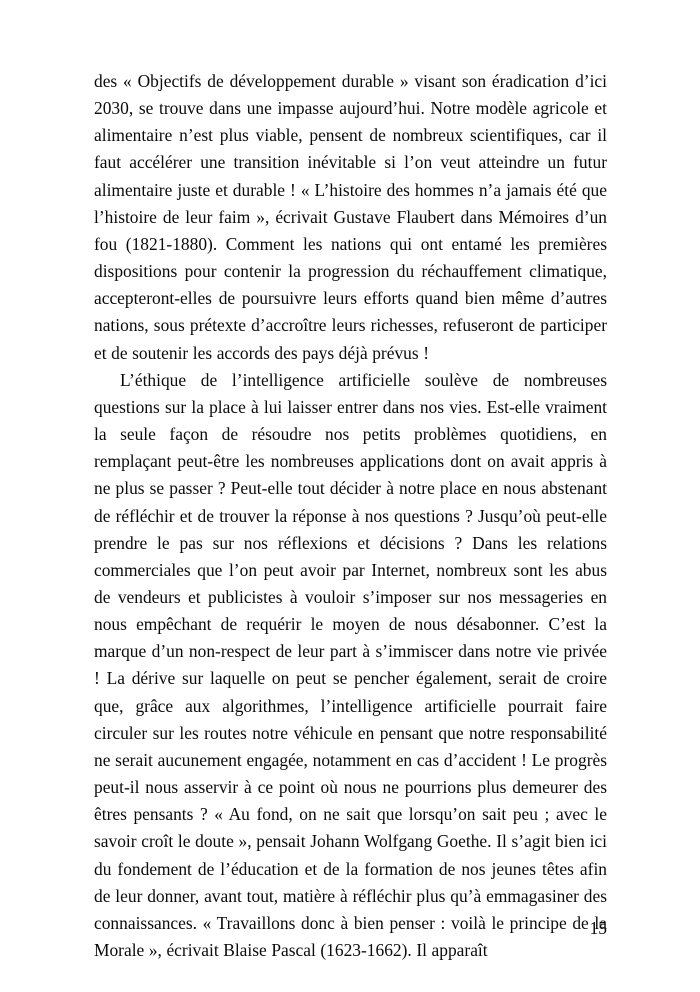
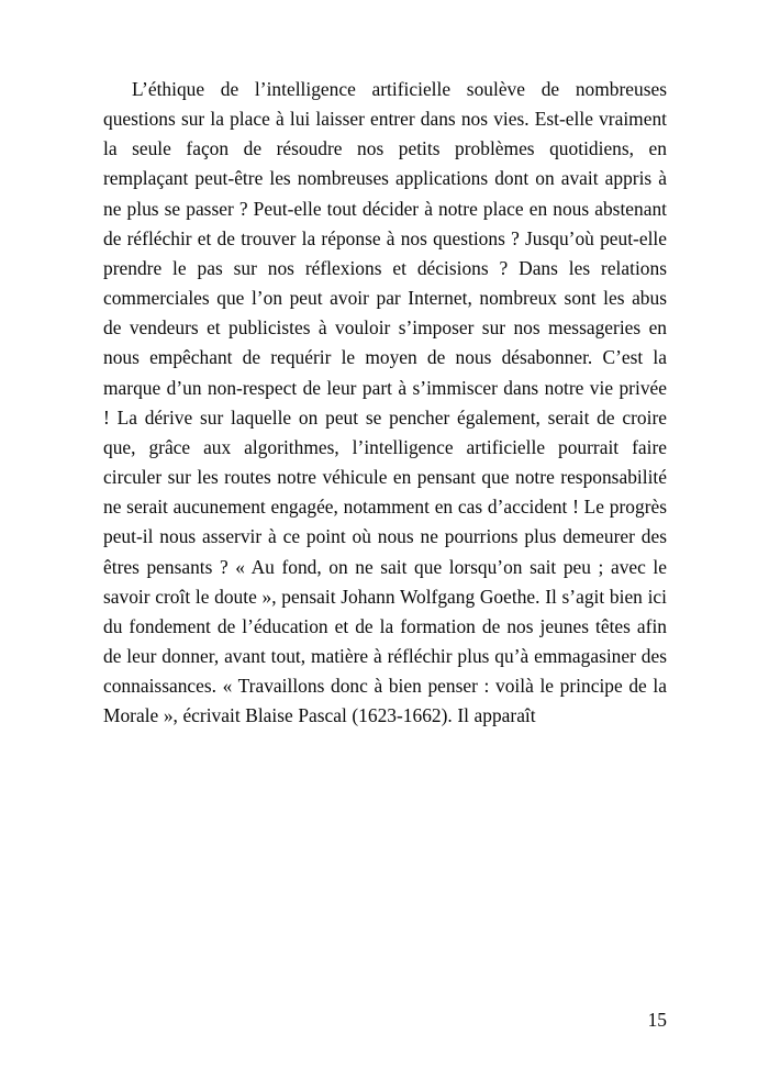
- des « Objectifs de développement durable » visant son éradication d’ici 2030, se trouve dans une impasse aujourd’hui. Notre modèle agricole et alimentaire n’est plus viable, pensent de nombreux scientifiques, car il faut accélérer une transition inévitable si l’on veut atteindre un futur alimentaire juste et durable ! « L’histoire des hommes n’a jamais été que l’histoire de leur faim », écrivait Gustave Flaubert dans Mémoires d’un fou (1821-1880). Comment les nations qui ont entamé les premières dispositions pour contenir la progression du réchauffement climatique, accepteront-elles de poursuivre leurs efforts quand bien même d’autres nations, sous prétexte d’accroître leurs richesses, refuseront de participer et de soutenir les accords des pays déjà prévus !
  L’éthique de l’intelligence artificielle soulève de nombreuses questions sur la place à lui laisser entrer dans nos vies. Est-elle vraiment la seule façon de résoudre nos petits problèmes quotidiens, en remplaçant peut-être les nombreuses applications dont on avait appris à ne plus se passer ? Peut-elle tout décider à notre place en nous abstenant de réfléchir et de trouver la réponse à nos questions ? Jusqu’où peut-elle prendre le pas sur nos réflexions et décisions ? Dans les relations commerciales que l’on peut avoir par Internet, nombreux sont les abus de vendeurs et publicistes à vouloir s’imposer sur nos messageries en nous empêchant de requérir le moyen de nous désabonner. C’est la marque d’un non-respect de leur part à s’immiscer dans notre vie privée ! La dérive sur laquelle on peut se pencher également, serait de croire que, grâce aux algorithmes, l’intelligence artificielle pourrait faire circuler sur les routes notre véhicule en pensant que notre responsabilité ne serait aucunement engagée, notamment en cas d’accident ! Le progrès peut-il nous asservir à ce point où nous ne pourrions plus demeurer des êtres pensants ? « Au fond, on ne sait que lorsqu’on sait peu ; avec le savoir croît le doute », pensait Johann Wolfgang Goethe. Il s’agit bien ici du fondement de l’éducation et de la formation de nos jeunes têtes afin de leur donner, avant tout, matière à réfléchir plus qu’à emmagasiner des connaissances. « Travaillons donc à bien penser : voilà le principe de la Morale », écrivait Blaise Pascal (1623-1662). Il apparaît
  15
